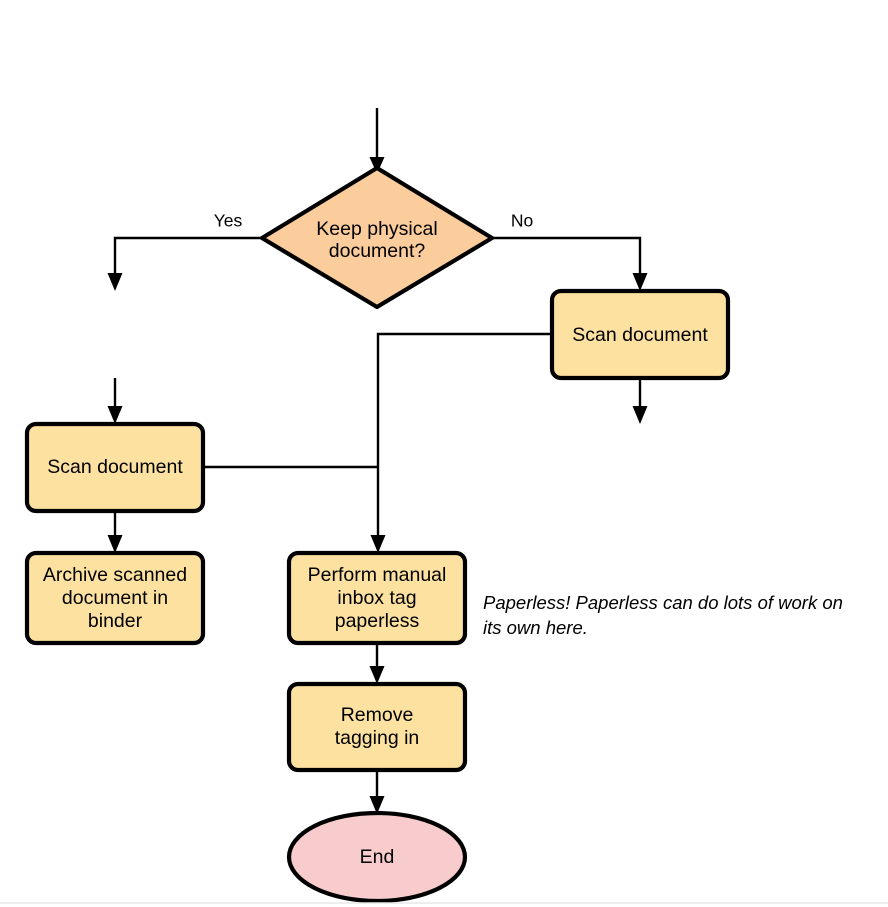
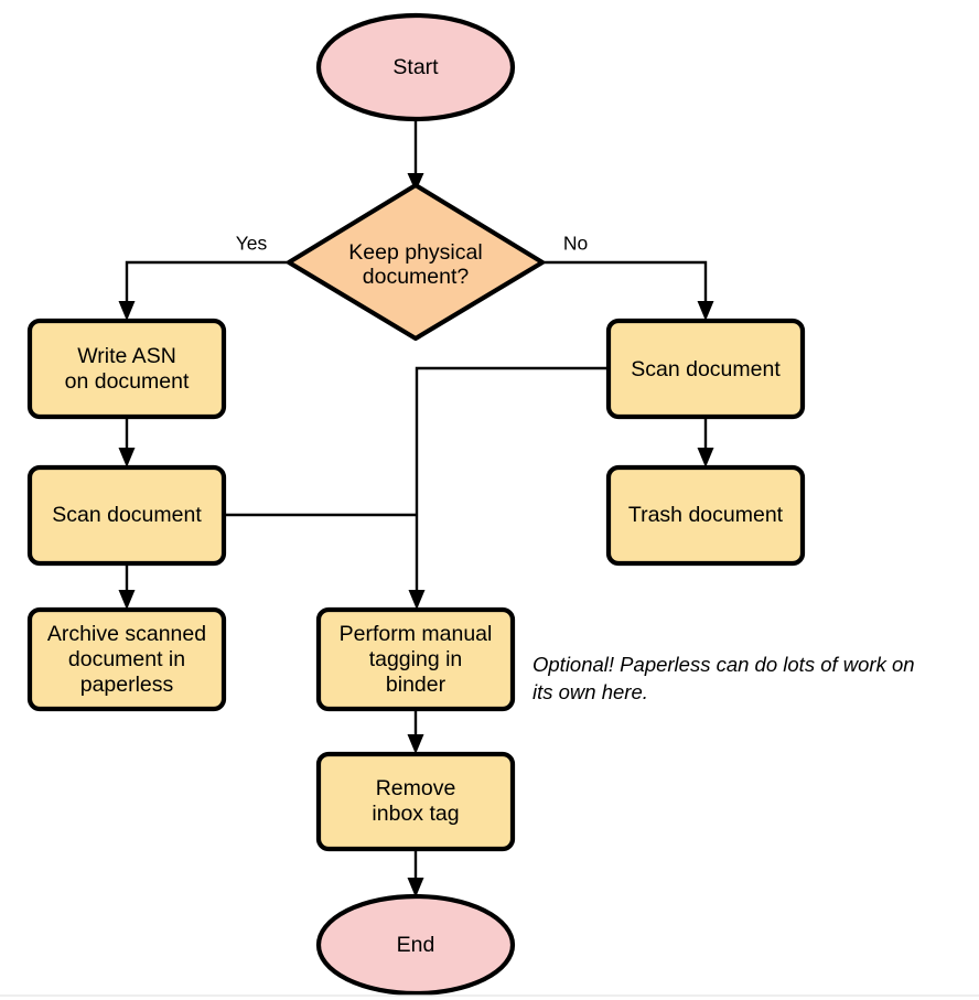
+ Start
  Keep physical
  document?
  Yes
  No
+ Write ASN
+ on document
  Scan document
  Archive scanned
  document in
- binder
+ paperless
  Scan document
+ Trash document
  Perform manual
- inbox tag
+ tagging in
- paperless
+ binder
  Remove
- tagging in
+ inbox tag
  End
- Paperless! Paperless can do lots of work on
+ Optional! Paperless can do lots of work on
  its own here.
